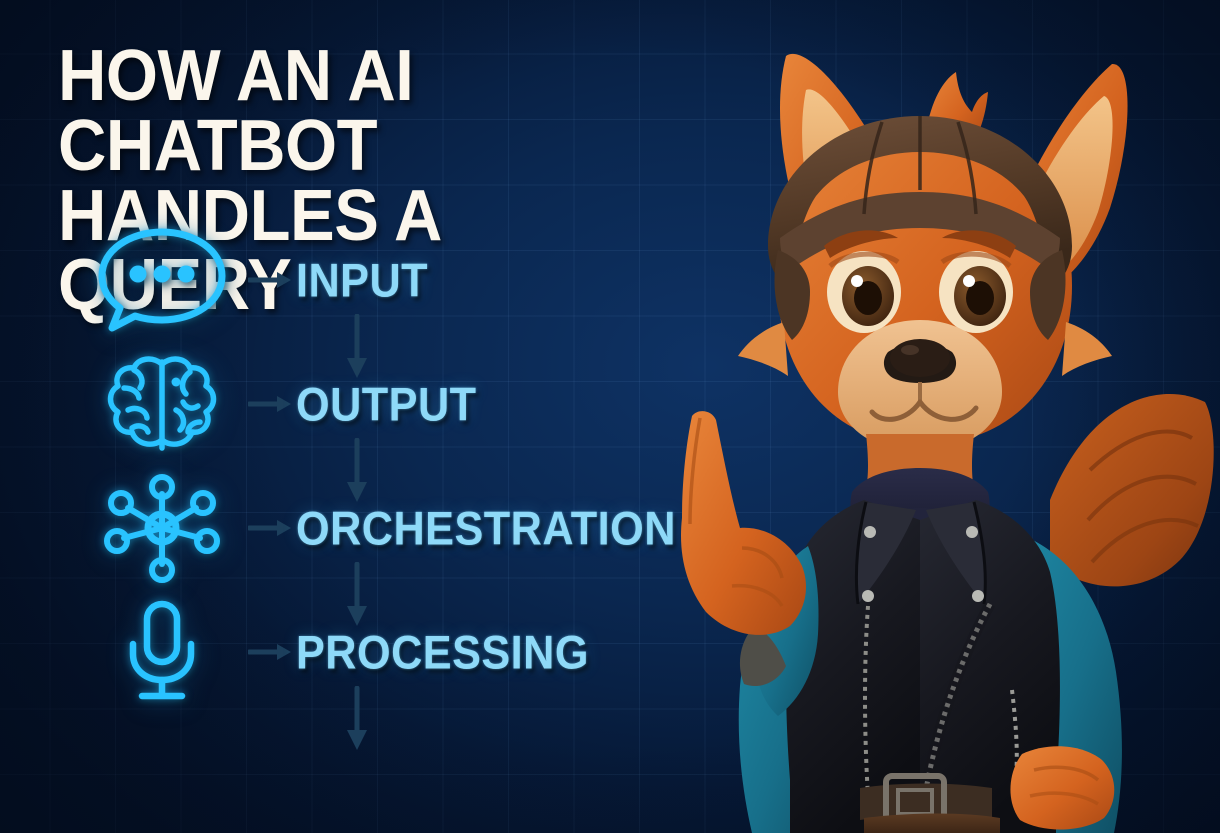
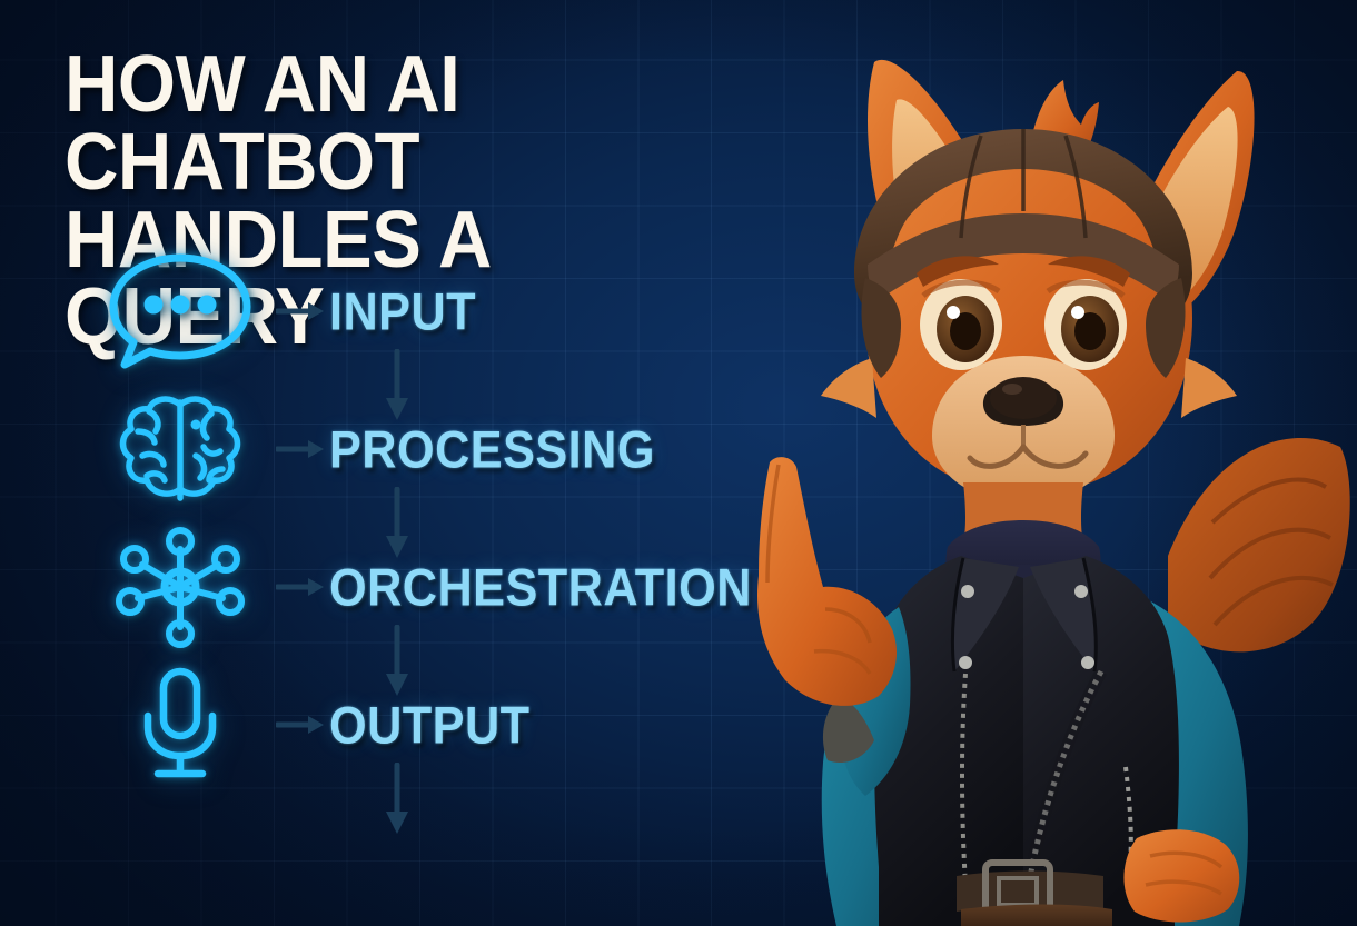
  HOW AN AI CHATBOT
  HANDLES A QUERY
  INPUT
- OUTPUT
+ PROCESSING
  ORCHESTRATION
- PROCESSING
+ OUTPUT
